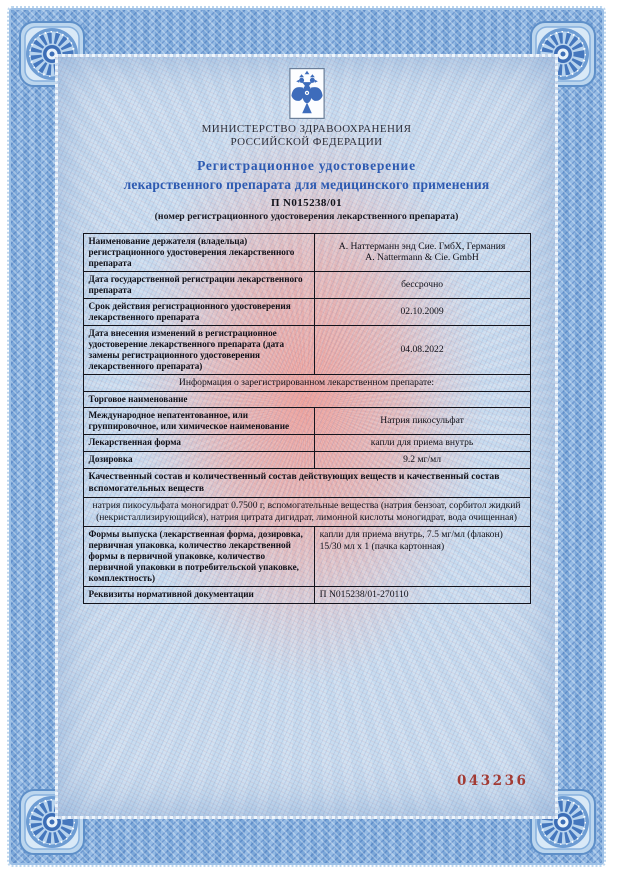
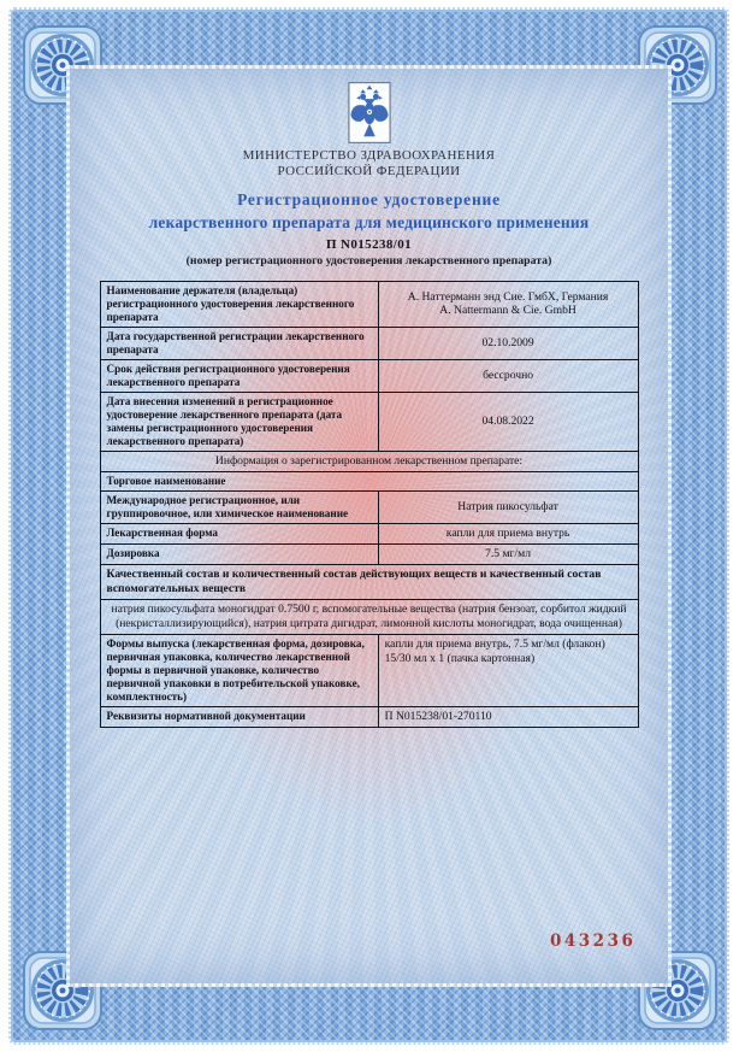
  МИНИСТЕРСТВО ЗДРАВООХРАНЕНИЯ
  РОССИЙСКОЙ ФЕДЕРАЦИИ
  Регистрационное удостоверение
  лекарственного препарата для медицинского применения
  П N015238/01
  (номер регистрационного удостоверения лекарственного препарата)
  Наименование держателя (владельца) регистрационного удостоверения лекарственного препарата
  А. Наттерманн энд Сие. ГмбХ, Германия
  A. Nattermann & Cie. GmbH
  Дата государственной регистрации лекарственного препарата
- бессрочно
+ 02.10.2009
  Срок действия регистрационного удостоверения лекарственного препарата
- 02.10.2009
+ бессрочно
  Дата внесения изменений в регистрационное удостоверение лекарственного препарата (дата замены регистрационного удостоверения лекарственного препарата)
  04.08.2022
  Информация о зарегистрированном лекарственном препарате:
  Торговое наименование
- Международное непатентованное, или группировочное, или химическое наименование
+ Международное регистрационное, или группировочное, или химическое наименование
  Натрия пикосульфат
  Лекарственная форма
  капли для приема внутрь
  Дозировка
- 9.2 мг/мл
+ 7.5 мг/мл
  Качественный состав и количественный состав действующих веществ и качественный состав вспомогательных веществ
  натрия пикосульфата моногидрат 0.7500 г, вспомогательные вещества (натрия бензоат, сорбитол жидкий (некристаллизирующийся), натрия цитрата дигидрат, лимонной кислоты моногидрат, вода очищенная)
  Формы выпуска (лекарственная форма, дозировка, первичная упаковка, количество лекарственной формы в первичной упаковке, количество первичной упаковки в потребительской упаковке, комплектность)
  капли для приема внутрь, 7.5 мг/мл (флакон) 15/30 мл х 1 (пачка картонная)
  Реквизиты нормативной документации
  П N015238/01-270110
  043236
